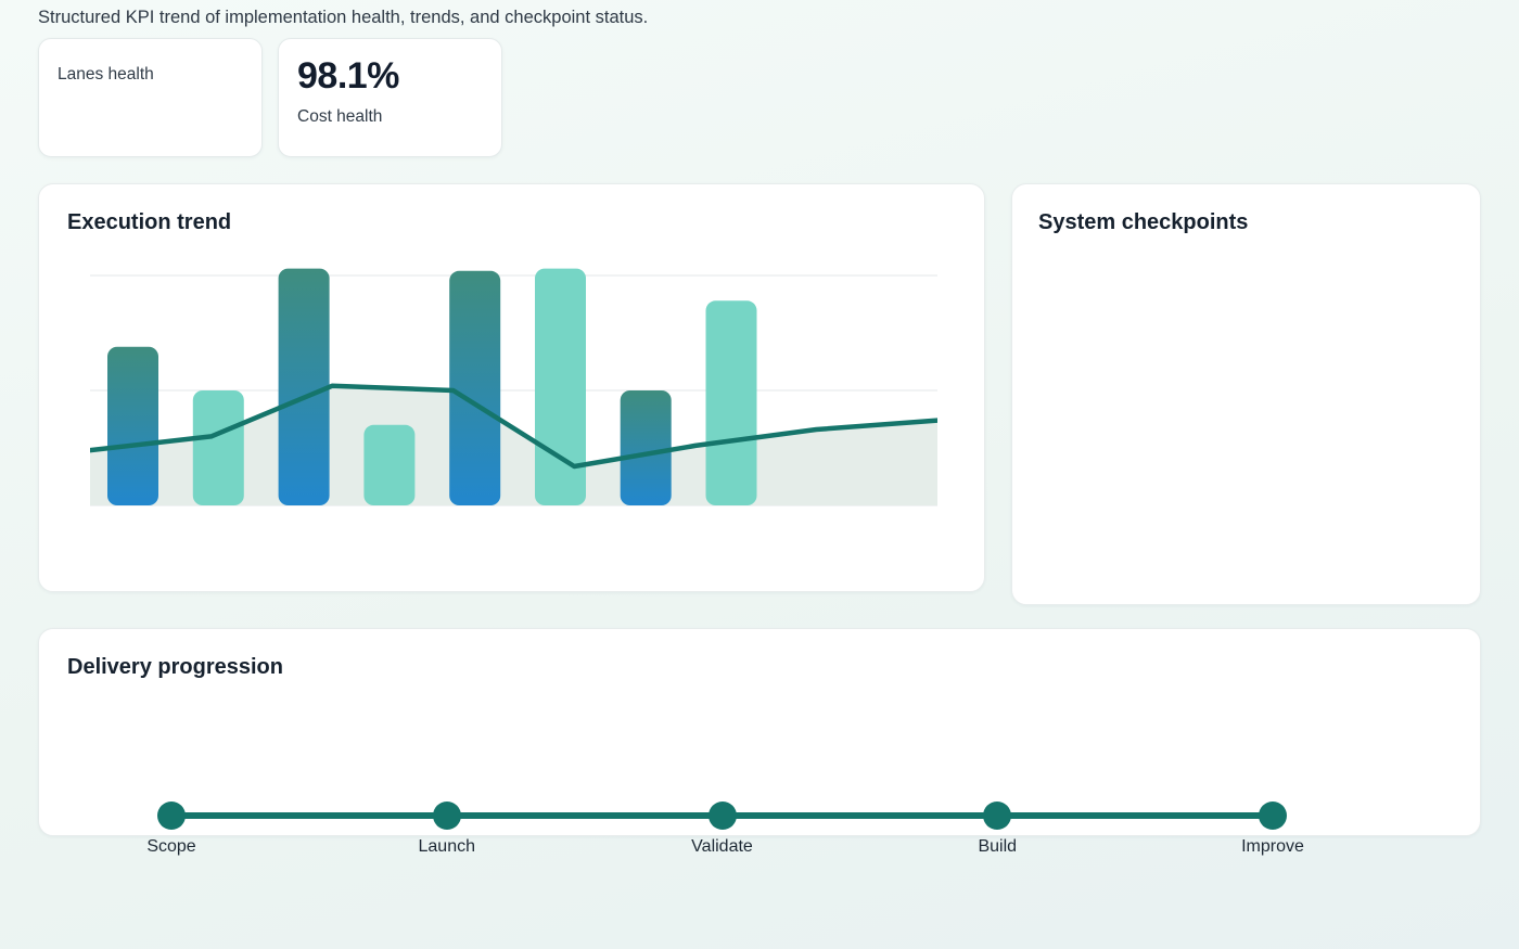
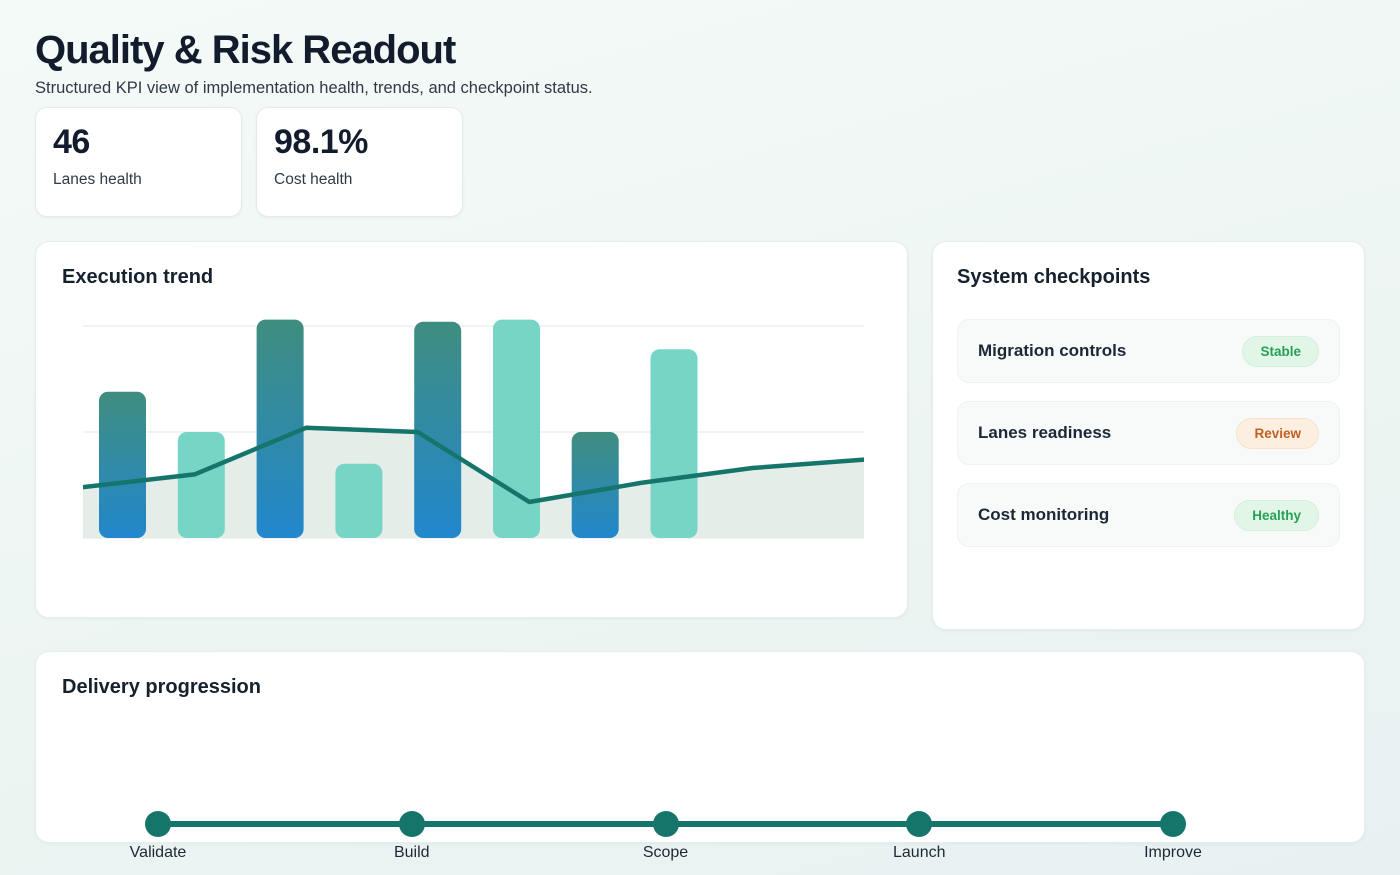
+ Quality & Risk Readout
- Structured KPI trend of implementation health, trends, and checkpoint status.
+ Structured KPI view of implementation health, trends, and checkpoint status.
+ 46
  Lanes health
  98.1%
  Cost health
  Execution trend
  System checkpoints
+ Migration controls
+ Stable
+ Lanes readiness
+ Review
+ Cost monitoring
+ Healthy
  Delivery progression
- Scope
+ Validate
- Launch
+ Build
- Validate
+ Scope
- Build
+ Launch
  Improve
